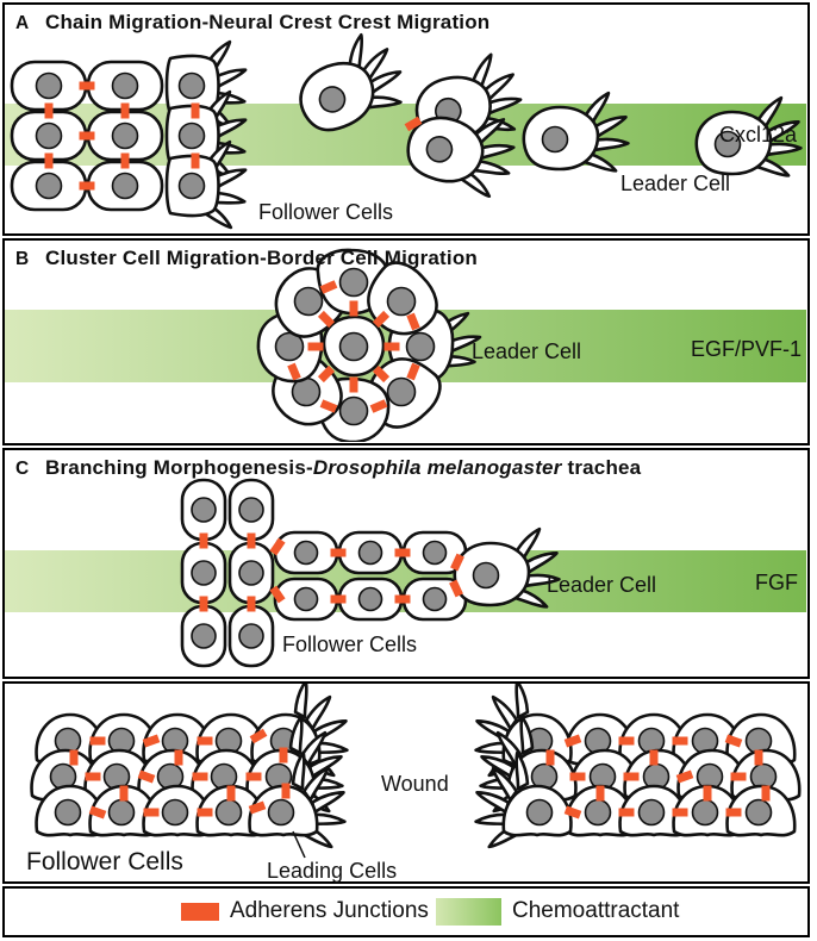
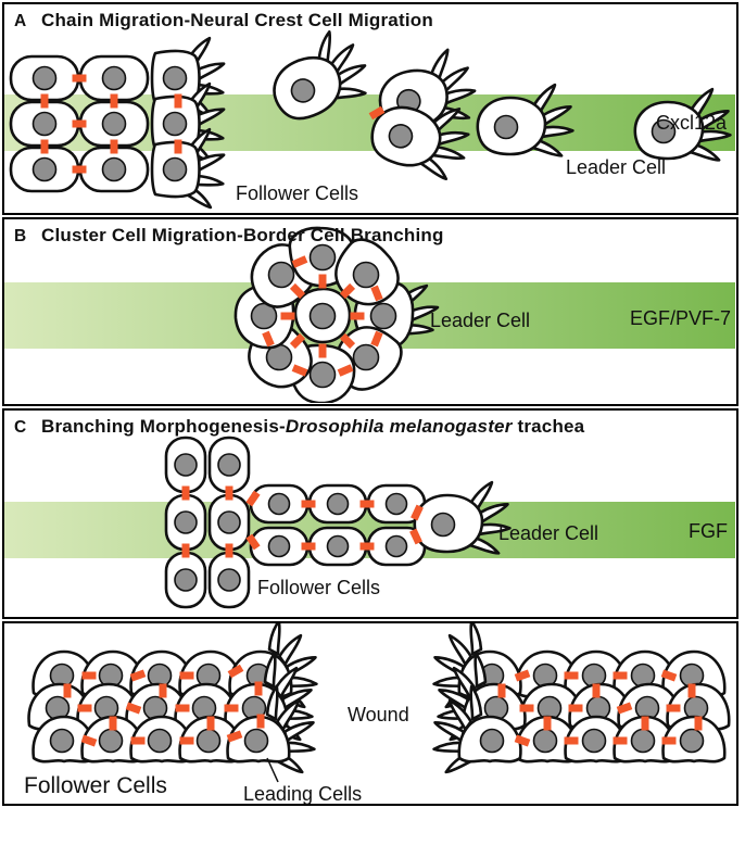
- A Chain Migration-Neural Crest Crest Migration
+ A Chain Migration-Neural Crest Cell Migration
  Follower Cells
  Leader Cell
  Cxcl12a
- B Cluster Cell Migration-Border Cell Migration
+ B Cluster Cell Migration-Border Cell Branching
  Leader Cell
- EGF/PVF-1
+ EGF/PVF-7
  C Branching Morphogenesis-Drosophila melanogaster trachea
  Follower Cells
  Leader Cell
  FGF
  Wound
  Follower Cells
  Leading Cells
- Adherens Junctions
- Chemoattractant
